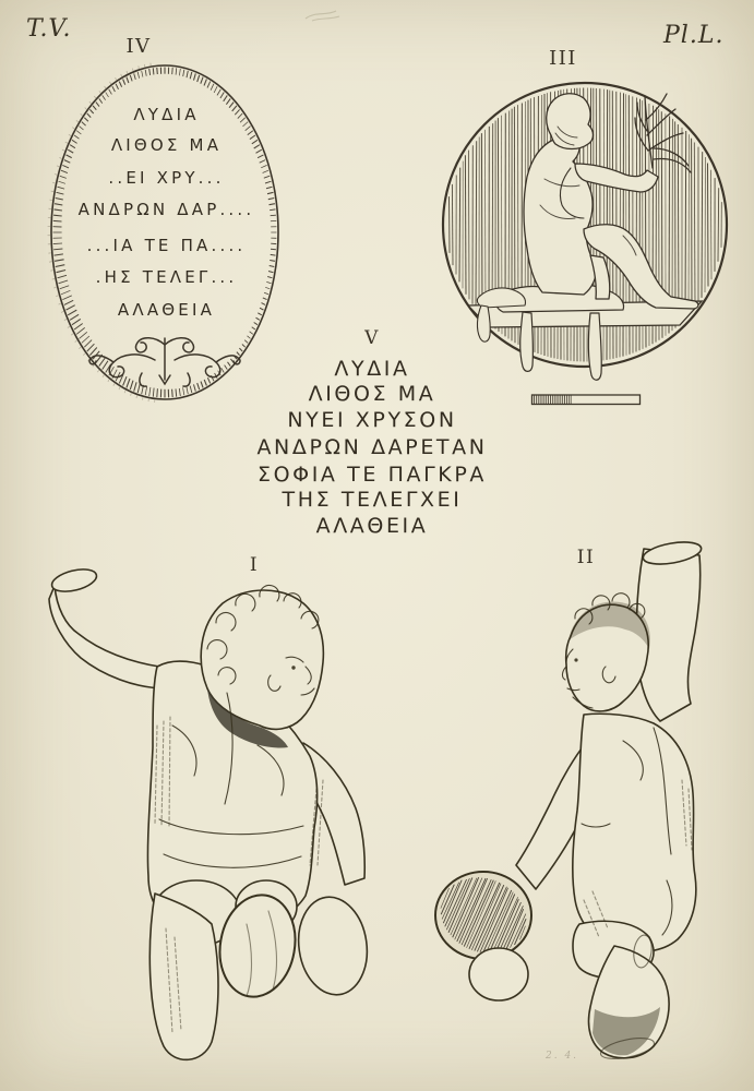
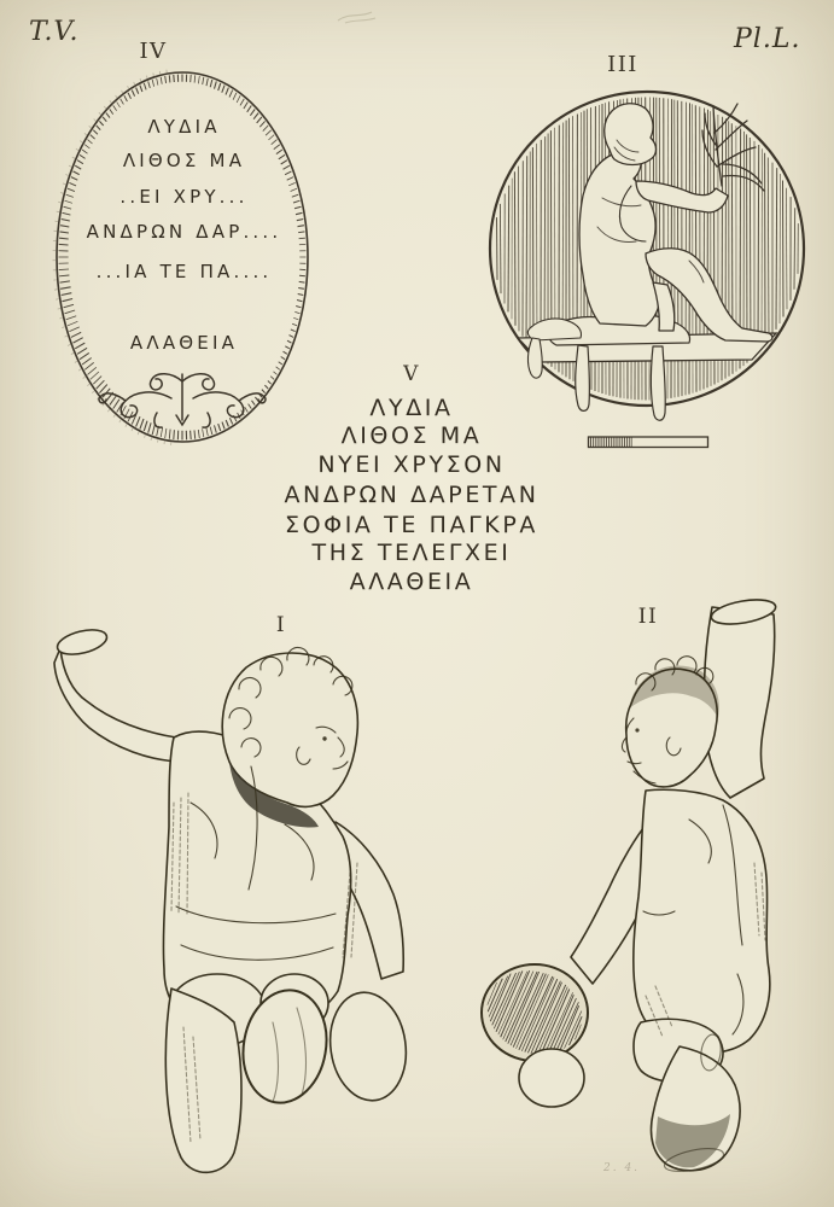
  T.V.
  Pl.L.
  IV
  ΛΥΔΙΑ
  ΛΙΘΟΣ ΜΑ
  ..ΕΙ ΧΡΥ...
  ΑΝΔΡΩΝ ΔΑΡ....
  ...ΙΑ ΤΕ ΠΑ....
- .ΗΣ ΤΕΛΕΓ...
  ΑΛΑΘΕΙΑ
  III
  V
  ΛΥΔΙΑ
  ΛΙΘΟΣ ΜΑ
  ΝΥΕΙ ΧΡΥΣΟΝ
  ΑΝΔΡΩΝ ΔΑΡΕΤΑΝ
  ΣΟΦΙΑ ΤΕ ΠΑΓΚΡΑ
  ΤΗΣ ΤΕΛΕΓΧΕΙ
  ΑΛΑΘΕΙΑ
  I
  II
  2. 4.
